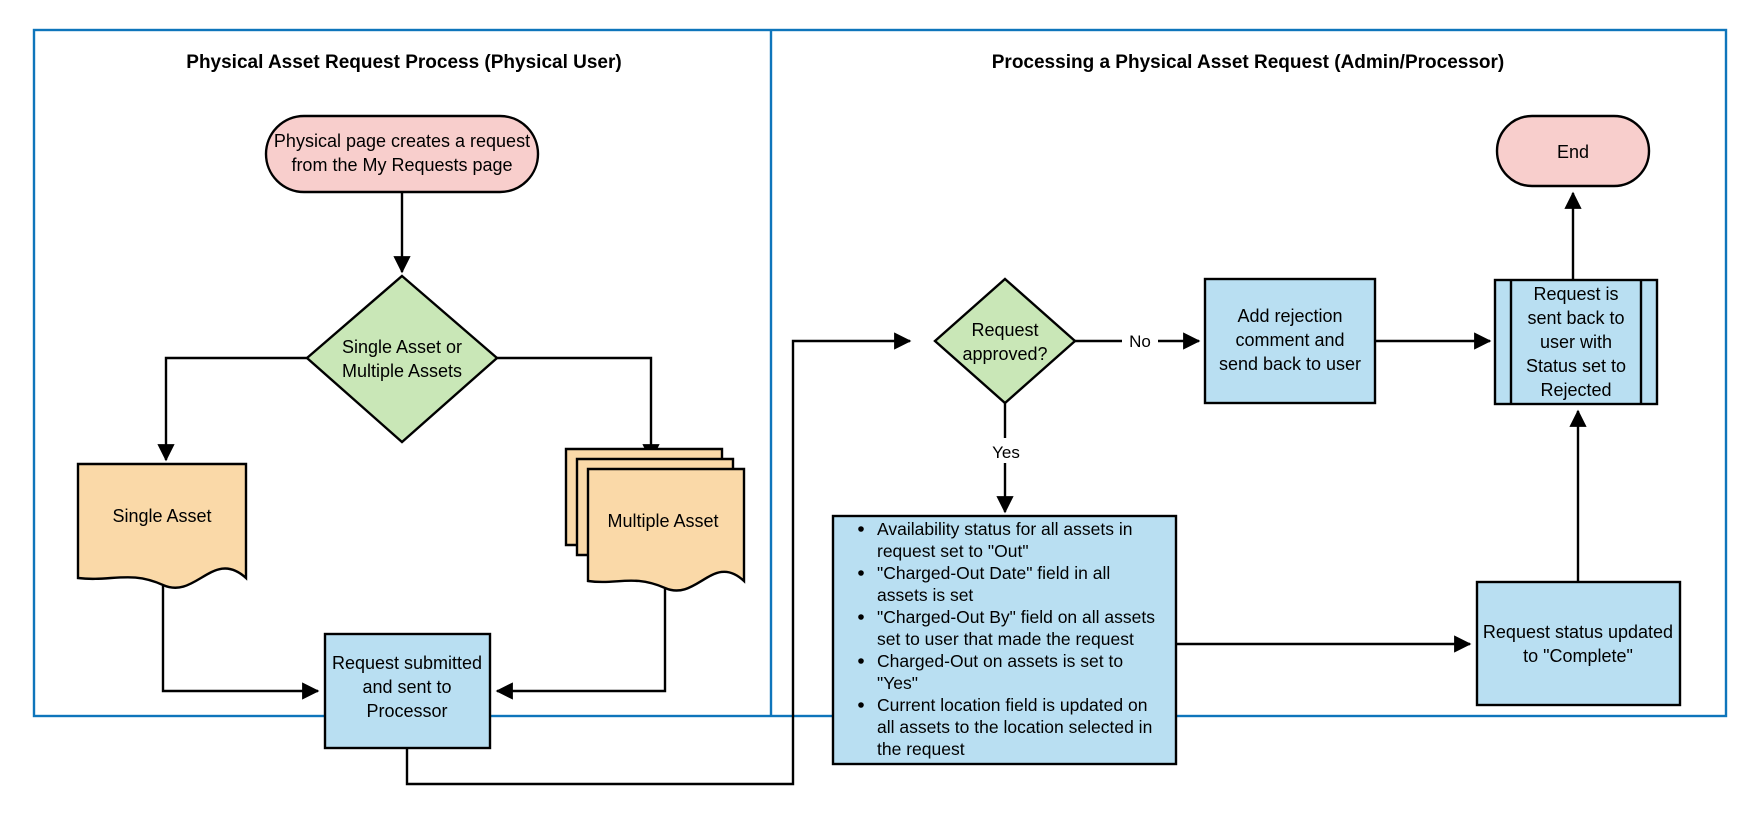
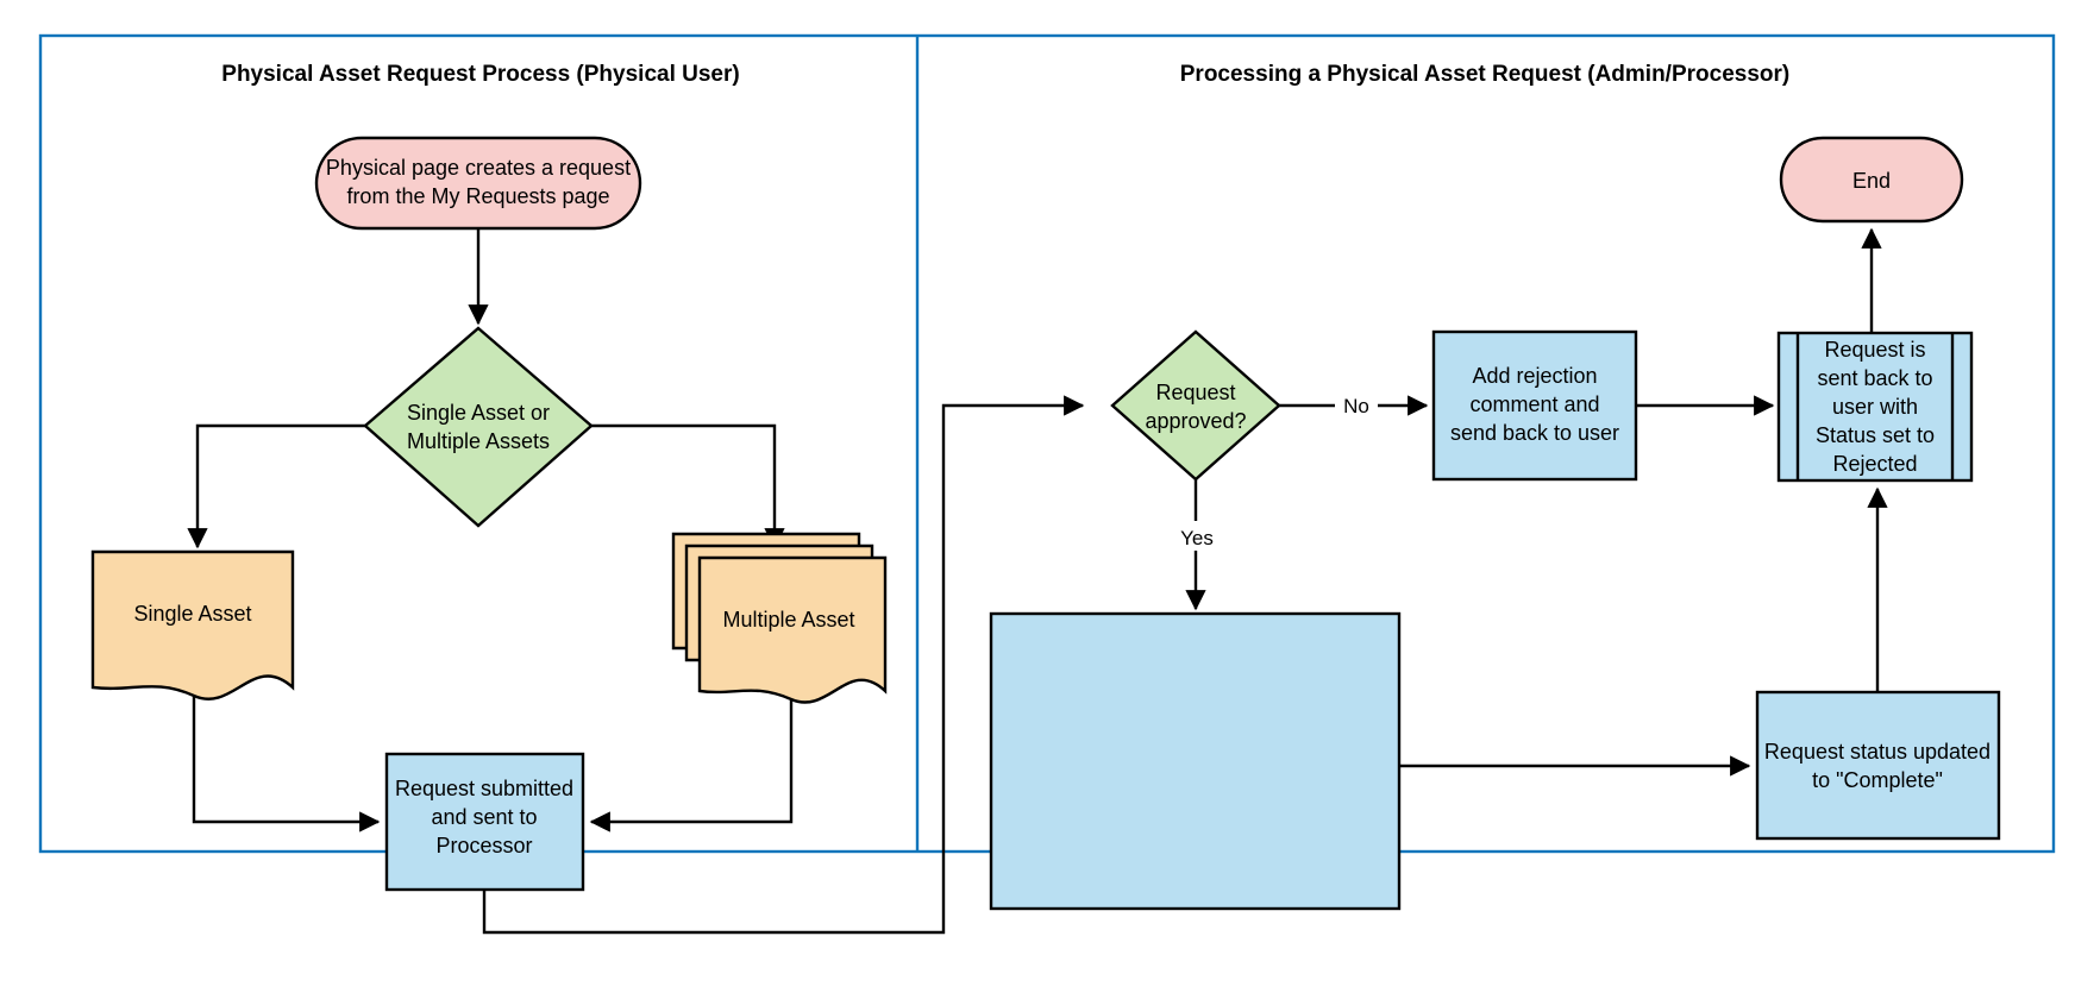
  Physical Asset Request Process (Physical User)
  Processing a Physical Asset Request (Admin/Processor)
  Physical page creates a request
  from the My Requests page
  Single Asset or
  Multiple Assets
  Single Asset
  Multiple Asset
  Request submitted
  and sent to
  Processor
  Request
  approved?
  No
  Add rejection
  comment and
  send back to user
  Request is
  sent back to
  user with
  Status set to
  Rejected
  End
  Yes
- Availability status for all assets in
- request set to "Out"
- "Charged-Out Date" field in all
- assets is set
- "Charged-Out By" field on all assets
- set to user that made the request
- Charged-Out on assets is set to
- "Yes"
- Current location field is updated on
- all assets to the location selected in
- the request
  Request status updated
  to "Complete"
